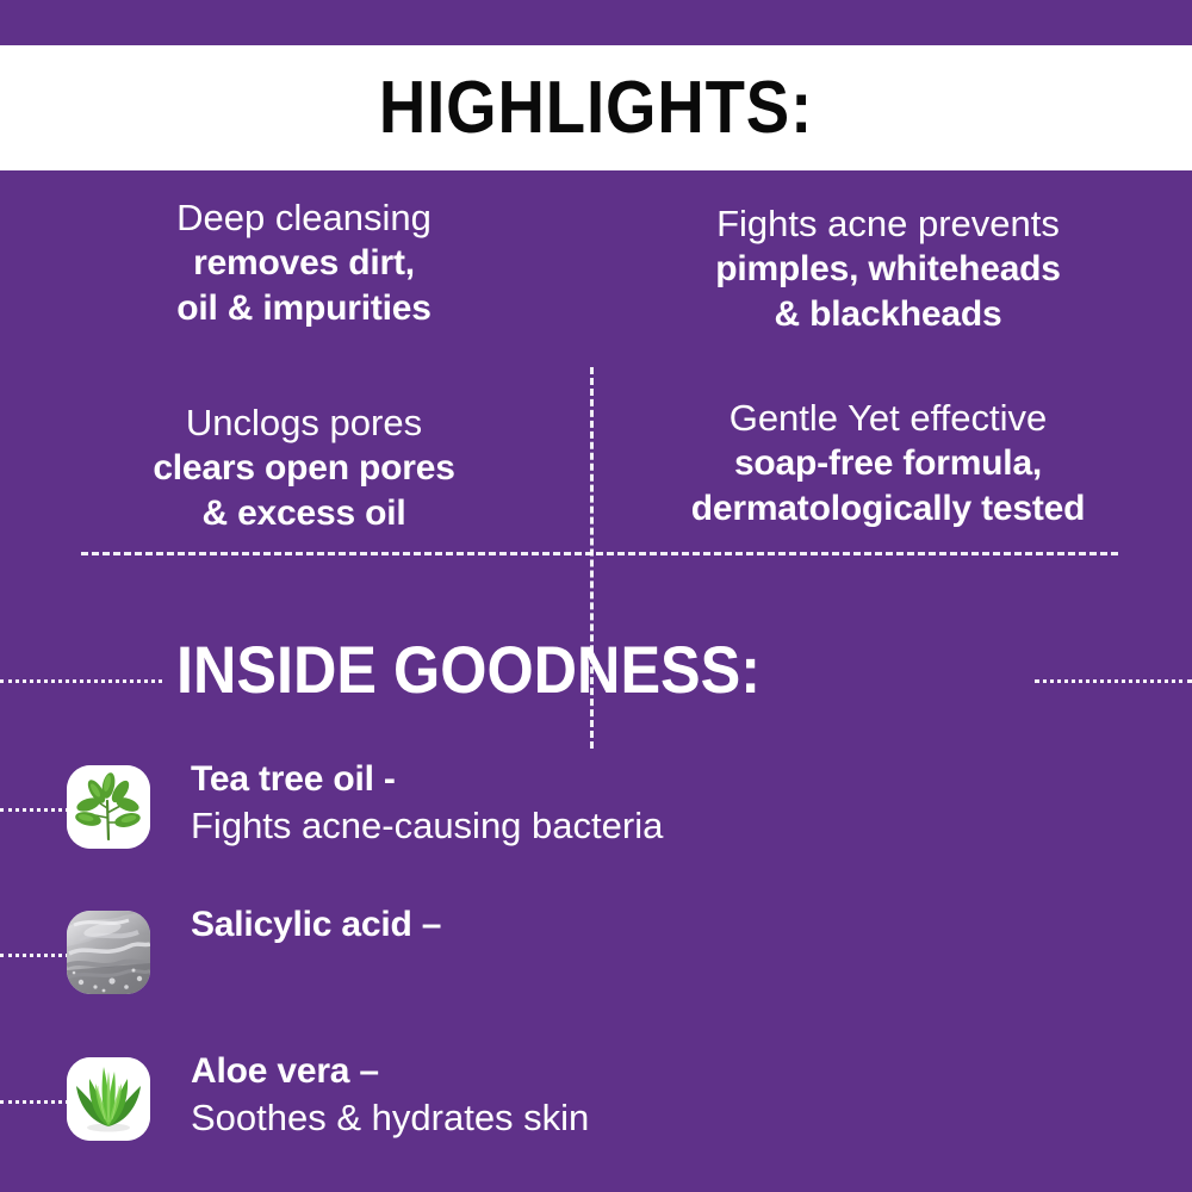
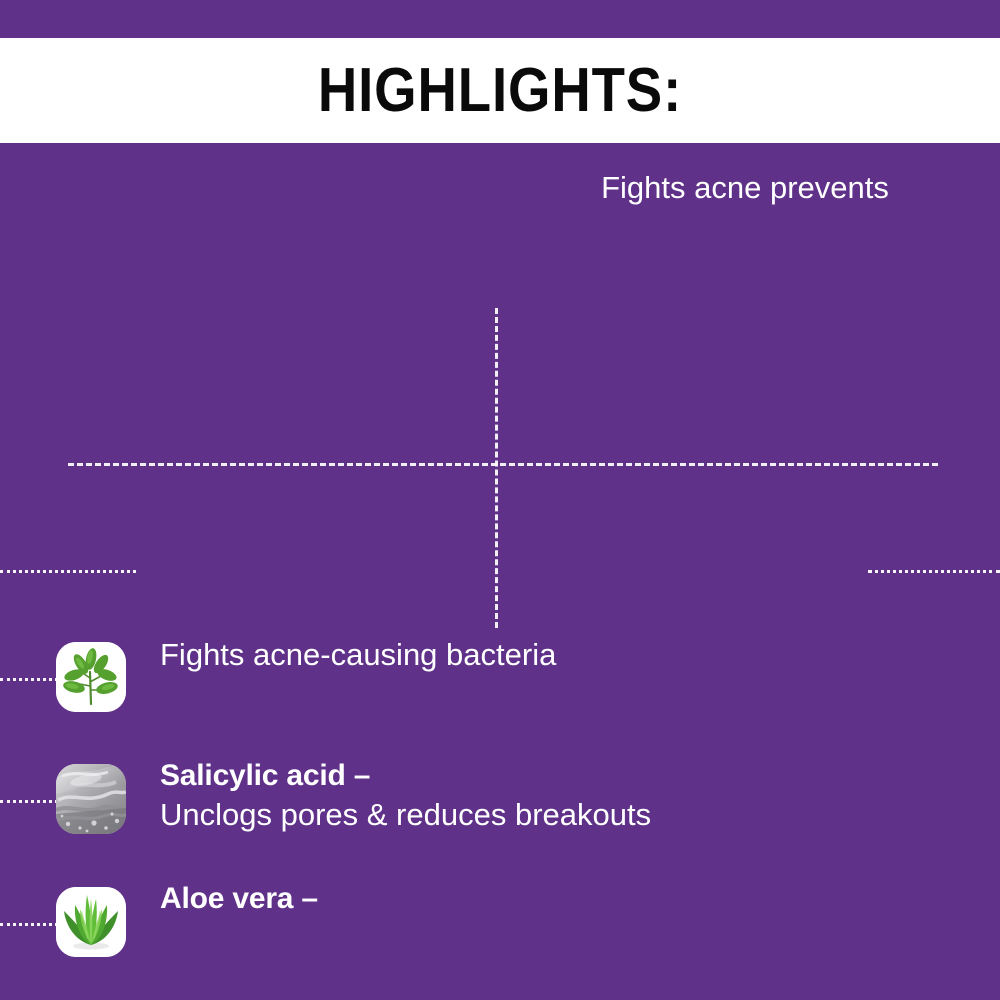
  HIGHLIGHTS:
- Deep cleansing
- removes dirt,
- oil & impurities
  Fights acne prevents
- pimples, whiteheads
- & blackheads
- Unclogs pores
- clears open pores
- & excess oil
- Gentle Yet effective
- soap-free formula,
- dermatologically tested
- INSIDE GOODNESS:
- Tea tree oil -
  Fights acne-causing bacteria
  Salicylic acid –
+ Unclogs pores & reduces breakouts
  Aloe vera –
- Soothes & hydrates skin
